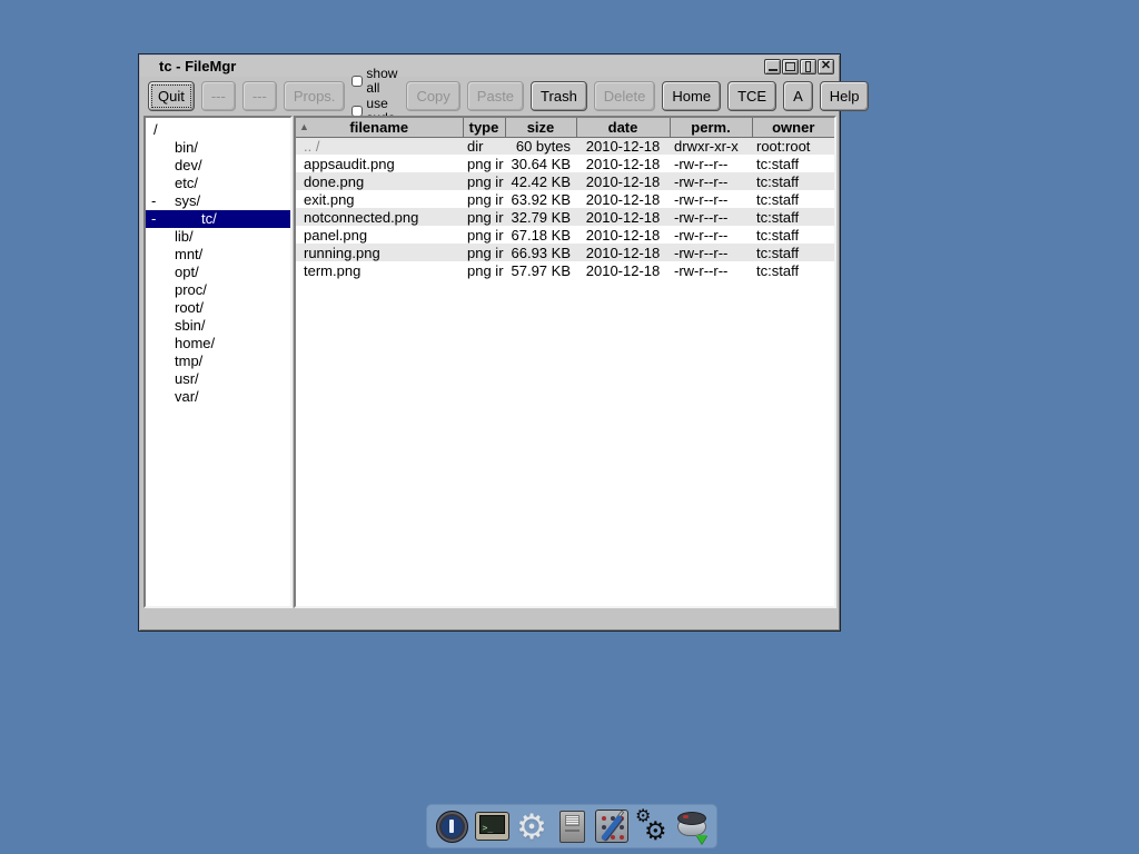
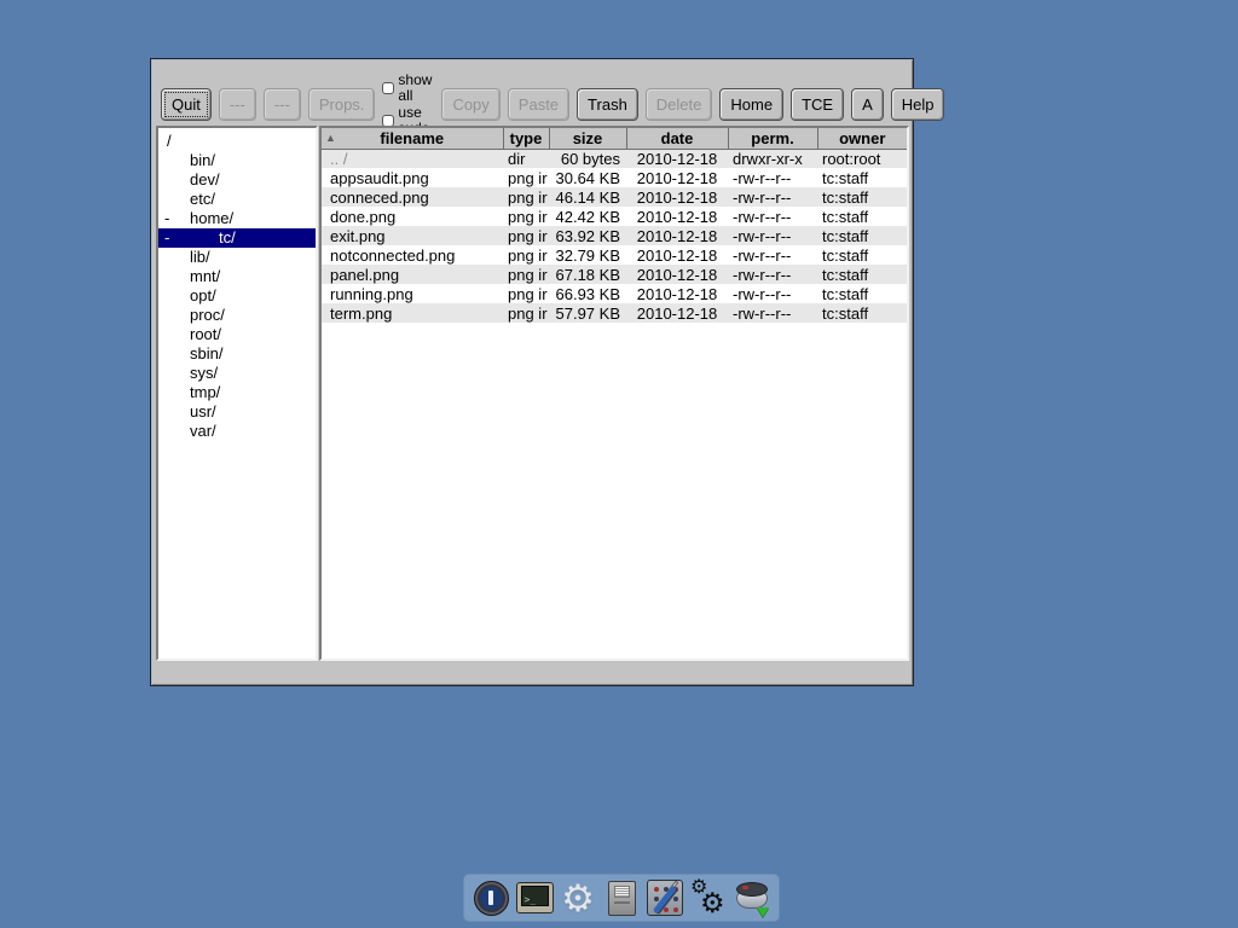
- tc - FileMgr
- ✕
  Quit
  ---
  ---
  Props.
  show all
  Copy
  Paste
  Trash
  Delete
  Home
  TCE
  A
  Help
  /
  bin/
  dev/
  etc/
  -
- sys/
+ home/
  -
  tc/
  lib/
  mnt/
  opt/
  proc/
  root/
  sbin/
- home/
+ sys/
  tmp/
  usr/
  var/
  ▲ filename	type	size	date	perm.	owner
  .. /	dir	60 bytes	2010-12-18	drwxr-xr-x	root:root
  appsaudit.png	png ir	30.64 KB	2010-12-18	-rw-r--r--	tc:staff
+ conneced.png	png ir	46.14 KB	2010-12-18	-rw-r--r--	tc:staff
  done.png	png ir	42.42 KB	2010-12-18	-rw-r--r--	tc:staff
  exit.png	png ir	63.92 KB	2010-12-18	-rw-r--r--	tc:staff
  notconnected.png	png ir	32.79 KB	2010-12-18	-rw-r--r--	tc:staff
  panel.png	png ir	67.18 KB	2010-12-18	-rw-r--r--	tc:staff
  running.png	png ir	66.93 KB	2010-12-18	-rw-r--r--	tc:staff
  term.png	png ir	57.97 KB	2010-12-18	-rw-r--r--	tc:staff
  >_
  ⚙
  ⚙
  ⚙
